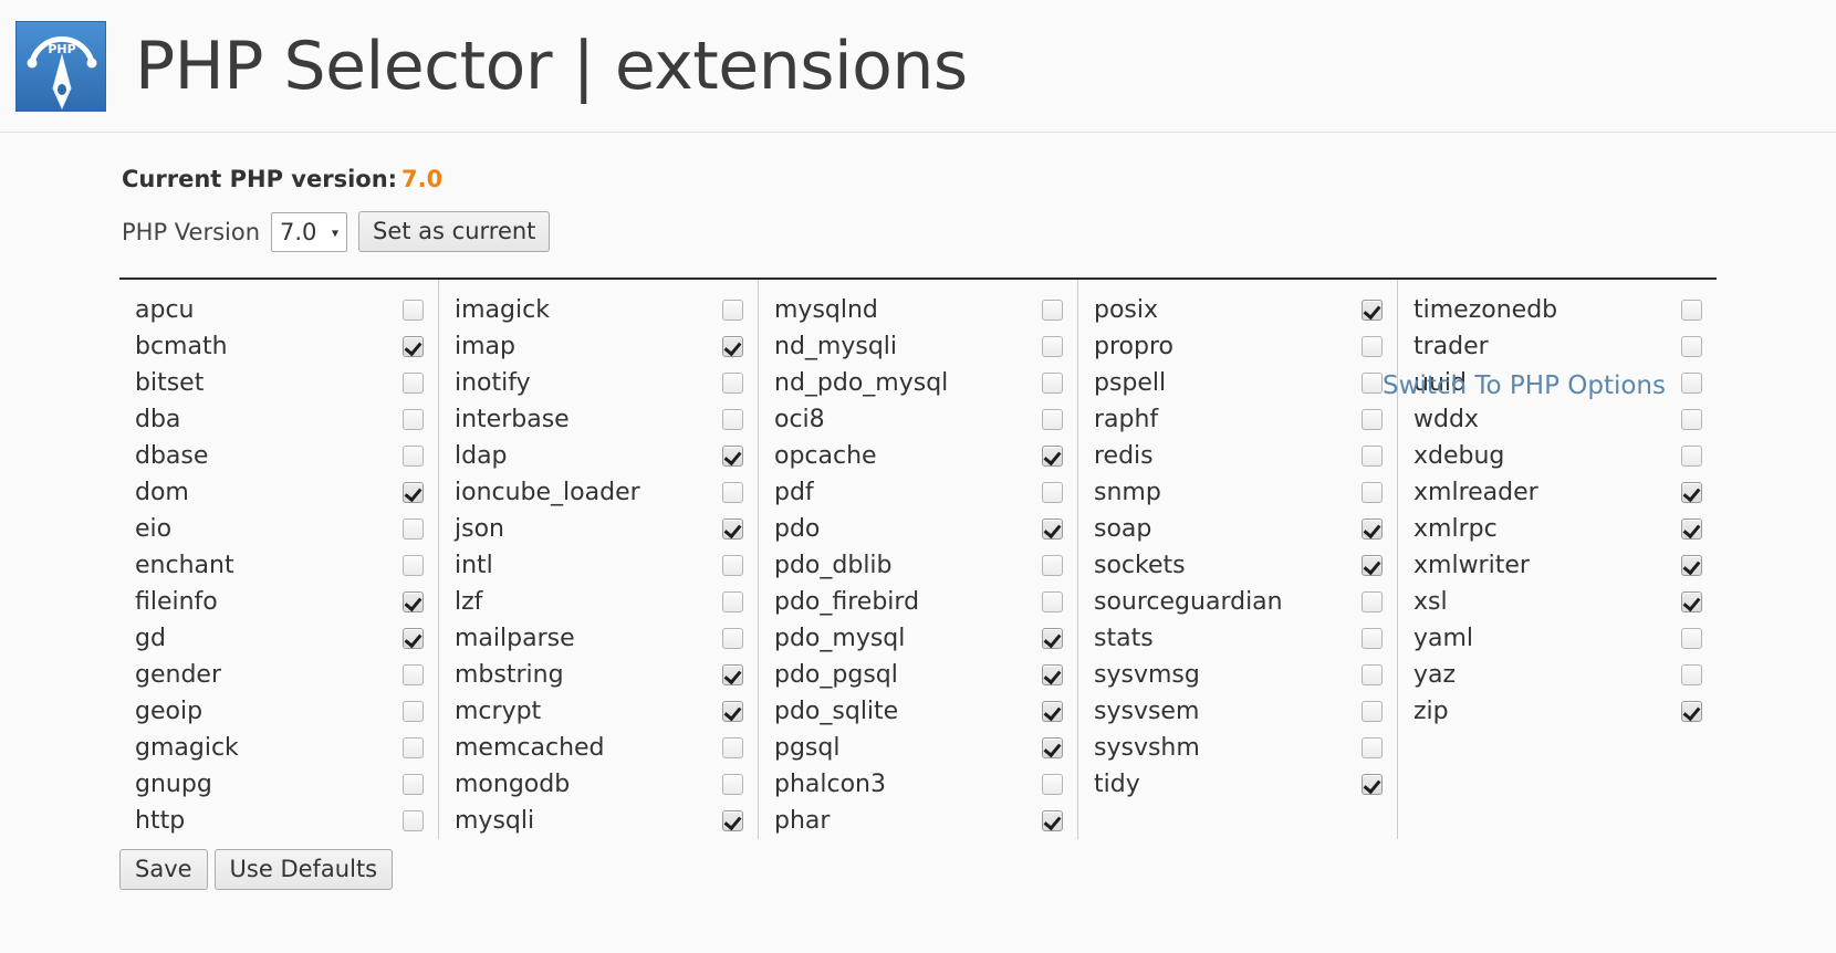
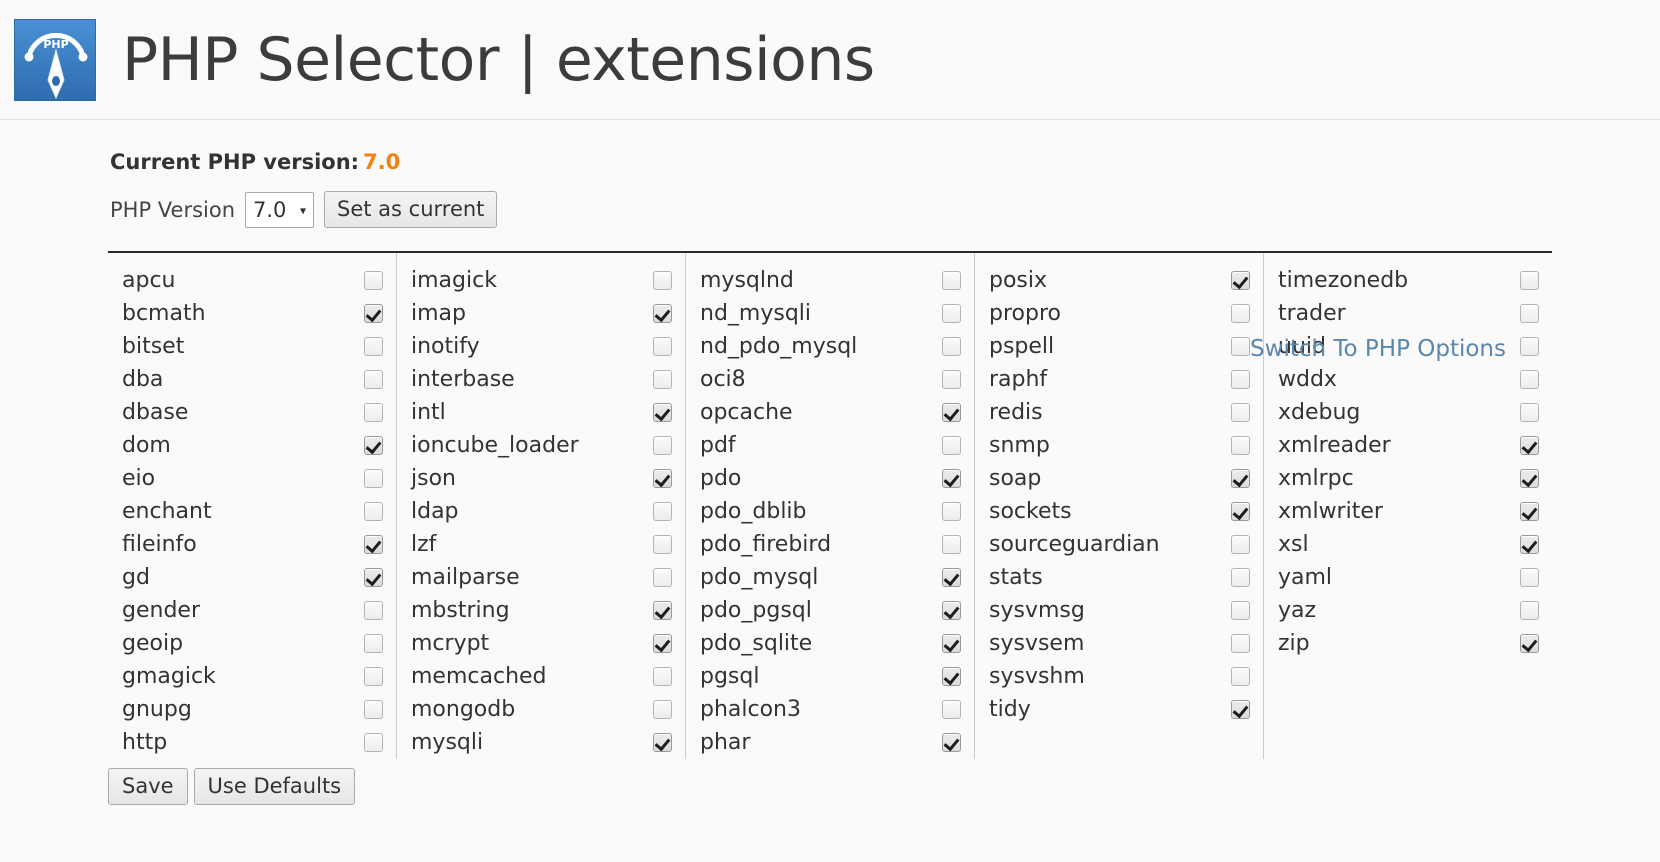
  PHP
  PHP Selector | extensions
  Current PHP version: 7.0
  PHP Version
  7.0
  ▾
  Set as current
  Switch To PHP Options
  apcu
  bcmath
  bitset
  dba
  dbase
  dom
  eio
  enchant
  fileinfo
  gd
  gender
  geoip
  gmagick
  gnupg
  http
  imagick
  imap
  inotify
  interbase
- ldap
+ intl
  ioncube_loader
  json
- intl
+ ldap
  lzf
  mailparse
  mbstring
  mcrypt
  memcached
  mongodb
  mysqli
  mysqlnd
  nd_mysqli
  nd_pdo_mysql
  oci8
  opcache
  pdf
  pdo
  pdo_dblib
  pdo_firebird
  pdo_mysql
  pdo_pgsql
  pdo_sqlite
  pgsql
  phalcon3
  phar
  posix
  propro
  pspell
  raphf
  redis
  snmp
  soap
  sockets
  sourceguardian
  stats
  sysvmsg
  sysvsem
  sysvshm
  tidy
  timezonedb
  trader
  uuid
  wddx
  xdebug
  xmlreader
  xmlrpc
  xmlwriter
  xsl
  yaml
  yaz
  zip
  Save
  Use Defaults
